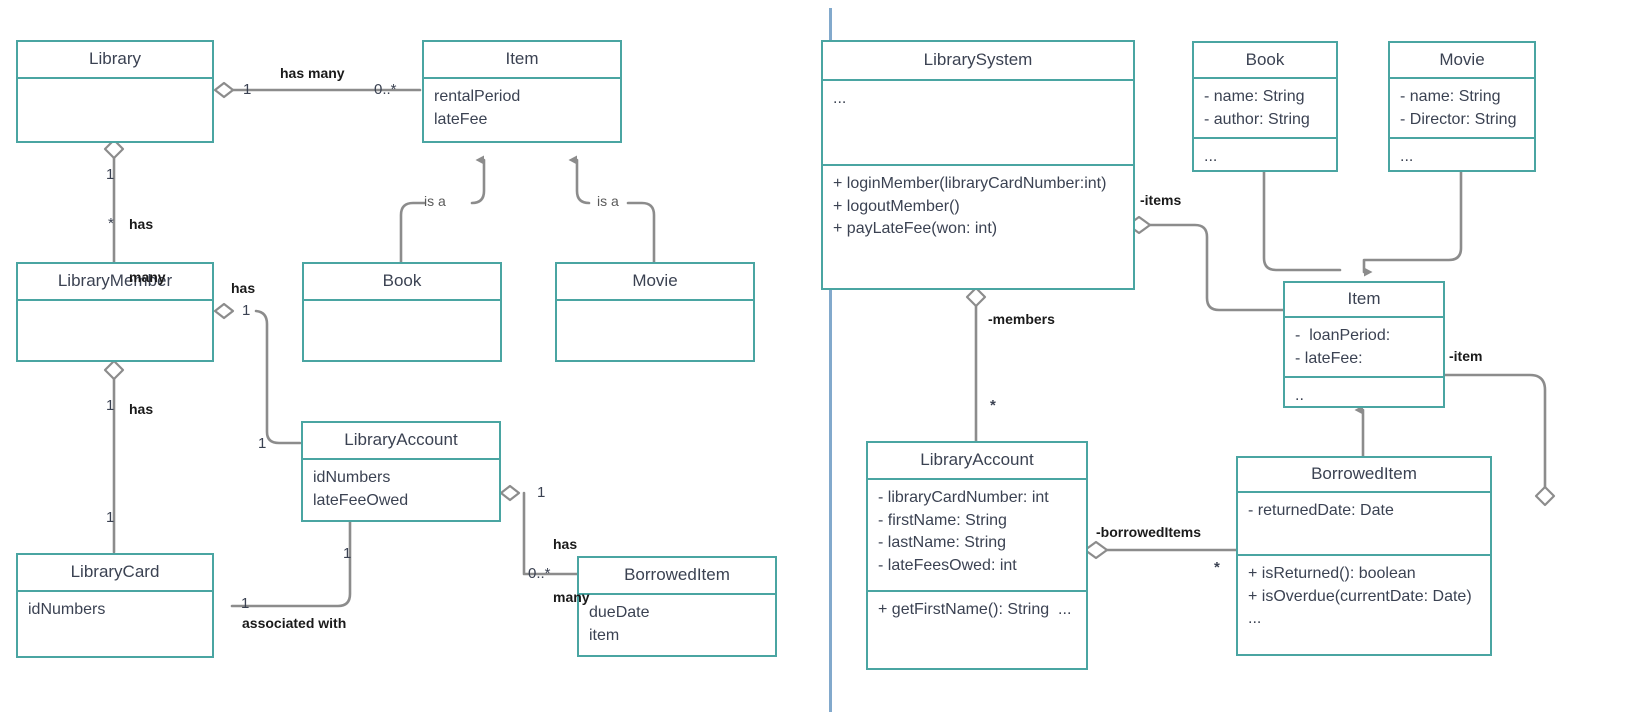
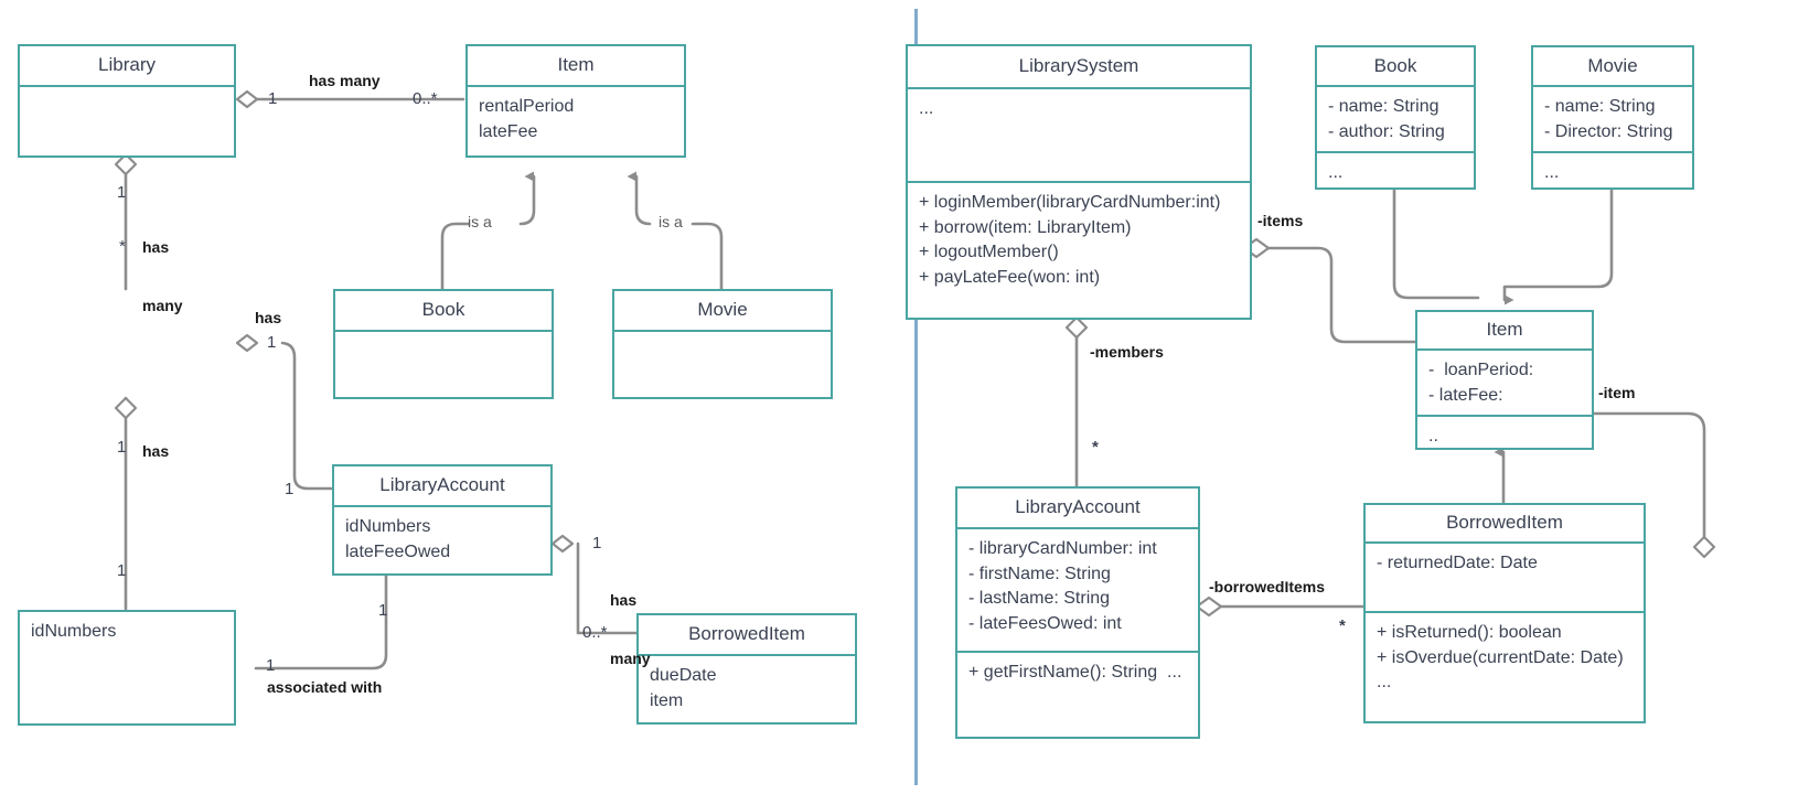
  Library
  Item
  rentalPeriod
  lateFee
- LibraryMember
  Book
  Movie
  LibraryAccount
  idNumbers
  lateFeeOwed
  BorrowedItem
  dueDate
  item
- LibraryCard
  idNumbers
  has many
  has
  many
  has
  has
  is a
  is a
  has
  many
  associated with
  1
  0..*
  1
  *
  1
  1
  1
  1
  1
  0..*
  1
  1
  LibrarySystem
  ...
  + loginMember(libraryCardNumber:int)
+ + borrow(item: LibraryItem)
  + logoutMember()
  + payLateFee(won: int)
  Book
  - name: String
  - author: String
  ...
  Movie
  - name: String
  - Director: String
  ...
  Item
  - loanPeriod:
  - lateFee:
  ..
  LibraryAccount
  - libraryCardNumber: int
  - firstName: String
  - lastName: String
  - lateFeesOwed: int
  + getFirstName(): String ...
  BorrowedItem
  - returnedDate: Date
  + isReturned(): boolean
  + isOverdue(currentDate: Date)
  ...
  -items
  -members
  -borrowedItems
  -item
  *
  *
